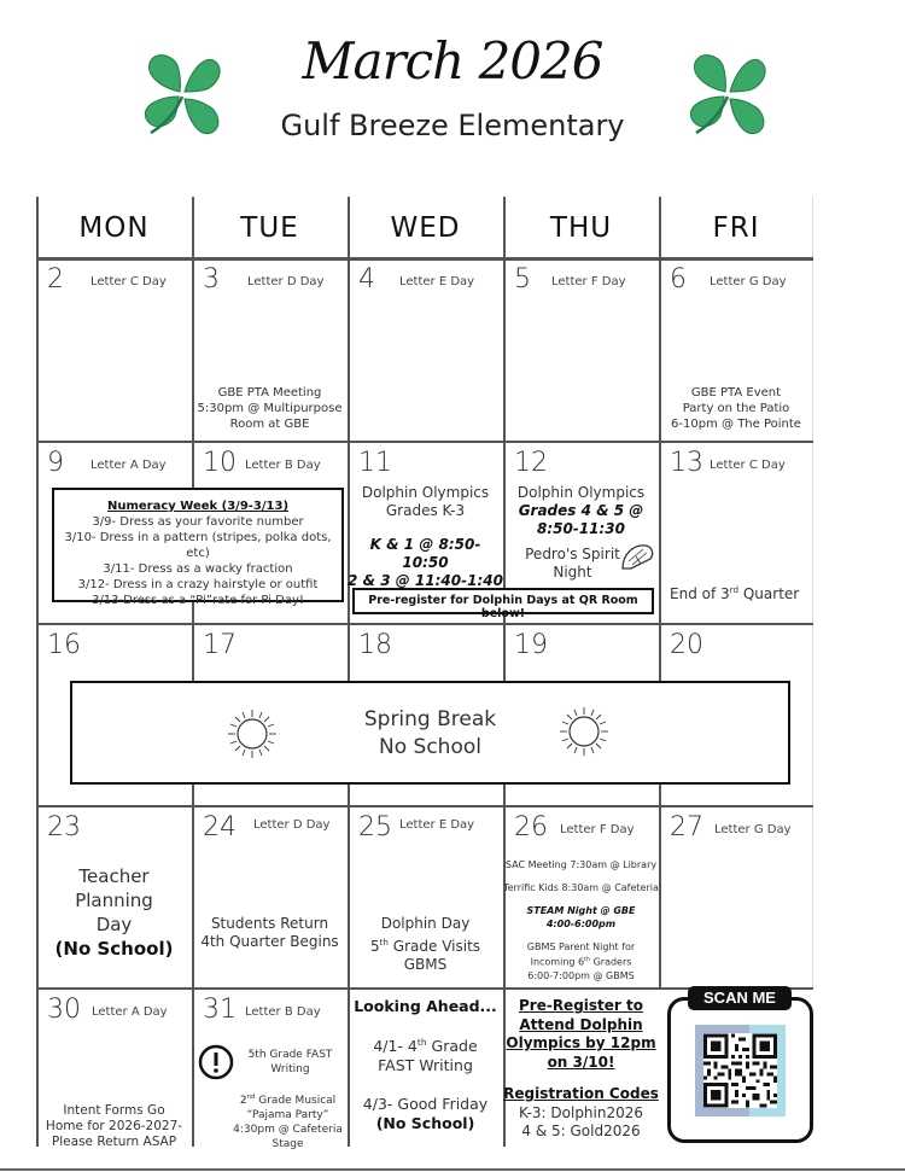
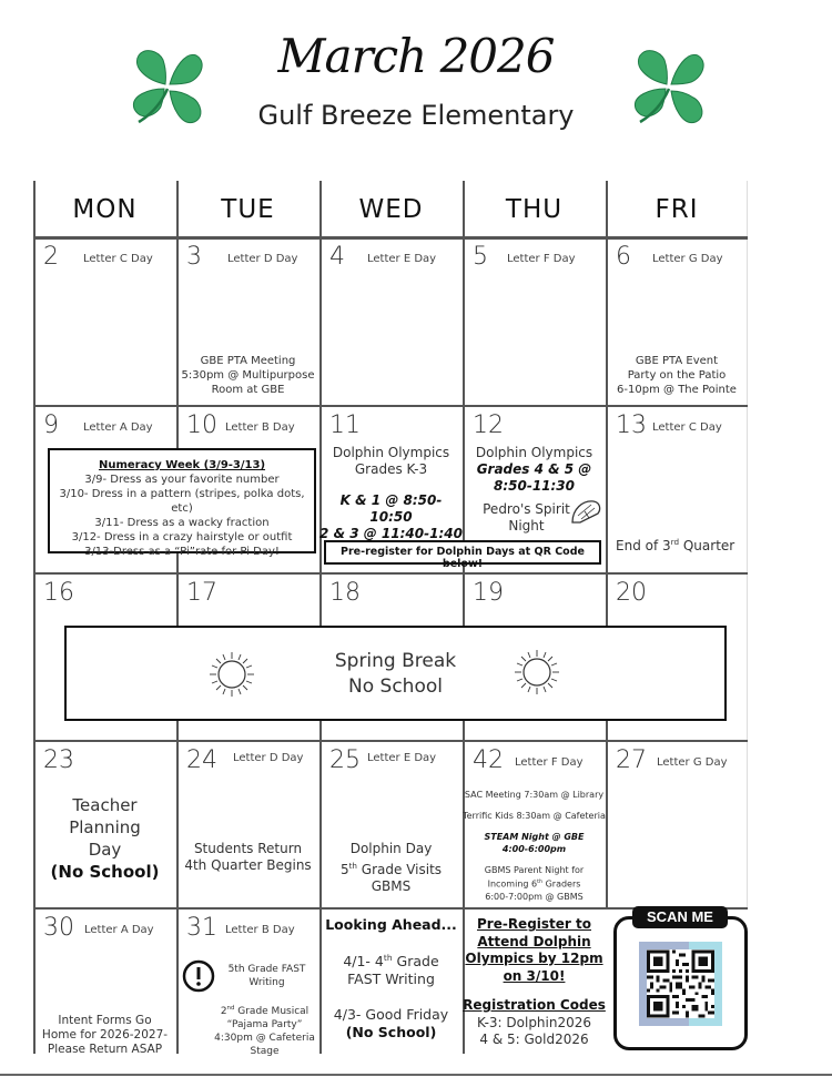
  March 2026
  Gulf Breeze Elementary
  MON
  TUE
  WED
  THU
  FRI
  2
  Letter C Day
  3
  Letter D Day
  GBE PTA Meeting
  5:30pm @ Multipurpose
  Room at GBE
  4
  Letter E Day
  5
  Letter F Day
  6
  Letter G Day
  GBE PTA Event
  Party on the Patio
  6-10pm @ The Pointe
  9
  Letter A Day
  10
  Letter B Day
  11
  Dolphin Olympics
  Grades K-3
  K & 1 @ 8:50-10:50
  2 & 3 @ 11:40-1:40
  12
  Dolphin Olympics
  Grades 4 & 5 @
  8:50-11:30
  Pedro's Spirit
  Night
  13
  Letter C Day
  End of 3rd Quarter
  Numeracy Week (3/9-3/13)
  3/9- Dress as your favorite number
  3/10- Dress in a pattern (stripes, polka dots, etc)
  3/11- Dress as a wacky fraction
  3/12- Dress in a crazy hairstyle or outfit
  3/13-Dress as a “Pi”rate for Pi Day!
- Pre-register for Dolphin Days at QR Room below!
+ Pre-register for Dolphin Days at QR Code below!
  16
  17
  18
  19
  20
  Spring Break
  No School
  23
  Teacher
  Planning
  Day
  (No School)
  24
  Letter D Day
  Students Return
  4th Quarter Begins
  25
  Letter E Day
  Dolphin Day
  5th Grade Visits GBMS
- 26
+ 42
  Letter F Day
  SAC Meeting 7:30am @ Library
  Terrific Kids 8:30am @ Cafeteria
  STEAM Night @ GBE
  4:00-6:00pm
  GBMS Parent Night for
  Incoming 6 Graders
  6:00-7:00pm @ GBMS
  27
  Letter G Day
  30
  Letter A Day
  Intent Forms Go
  Home for 2026-2027-
  Please Return ASAP
  31
  Letter B Day
  5th Grade FAST
  Writing
  2 Grade Musical
  “Pajama Party”
  4:30pm @ Cafeteria
  Stage
  Looking Ahead...
  4/1- 4th Grade
  FAST Writing
  4/3- Good Friday
  (No School)
  Pre-Register to
  Attend Dolphin
  Olympics by 12pm
  on 3/10!
  Registration Codes
  K-3: Dolphin2026
  4 & 5: Gold2026
  SCAN ME
